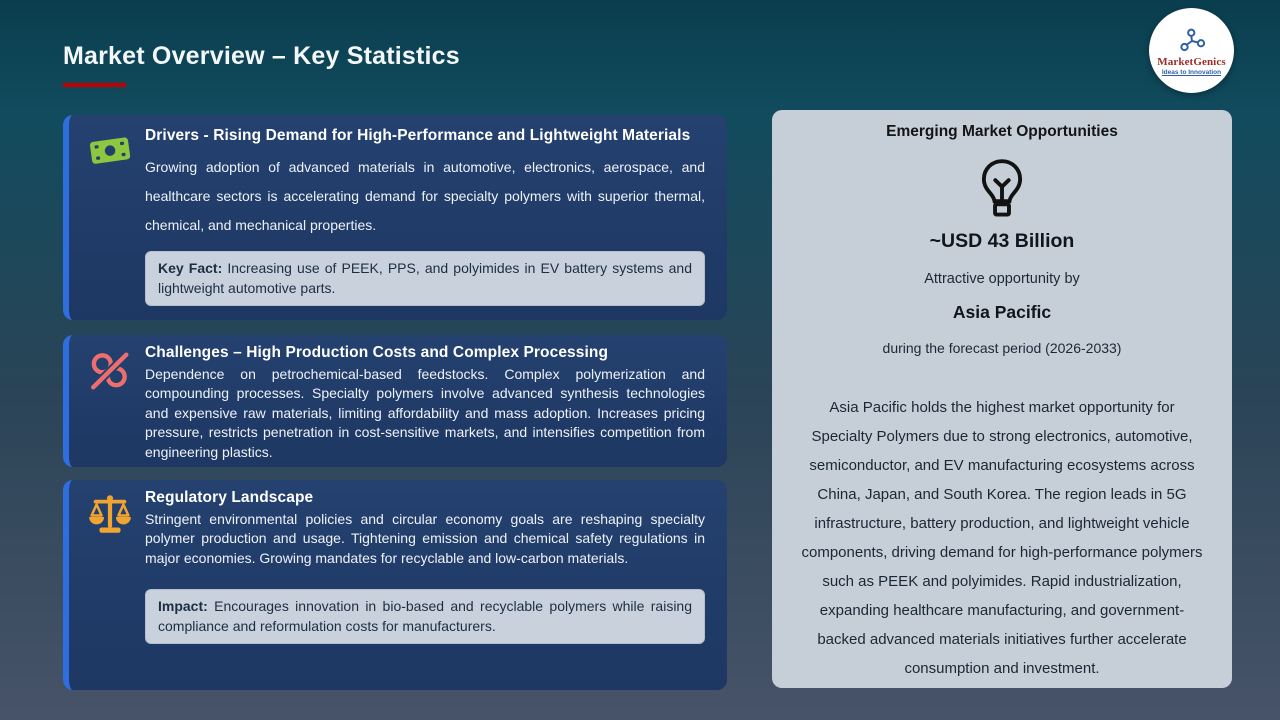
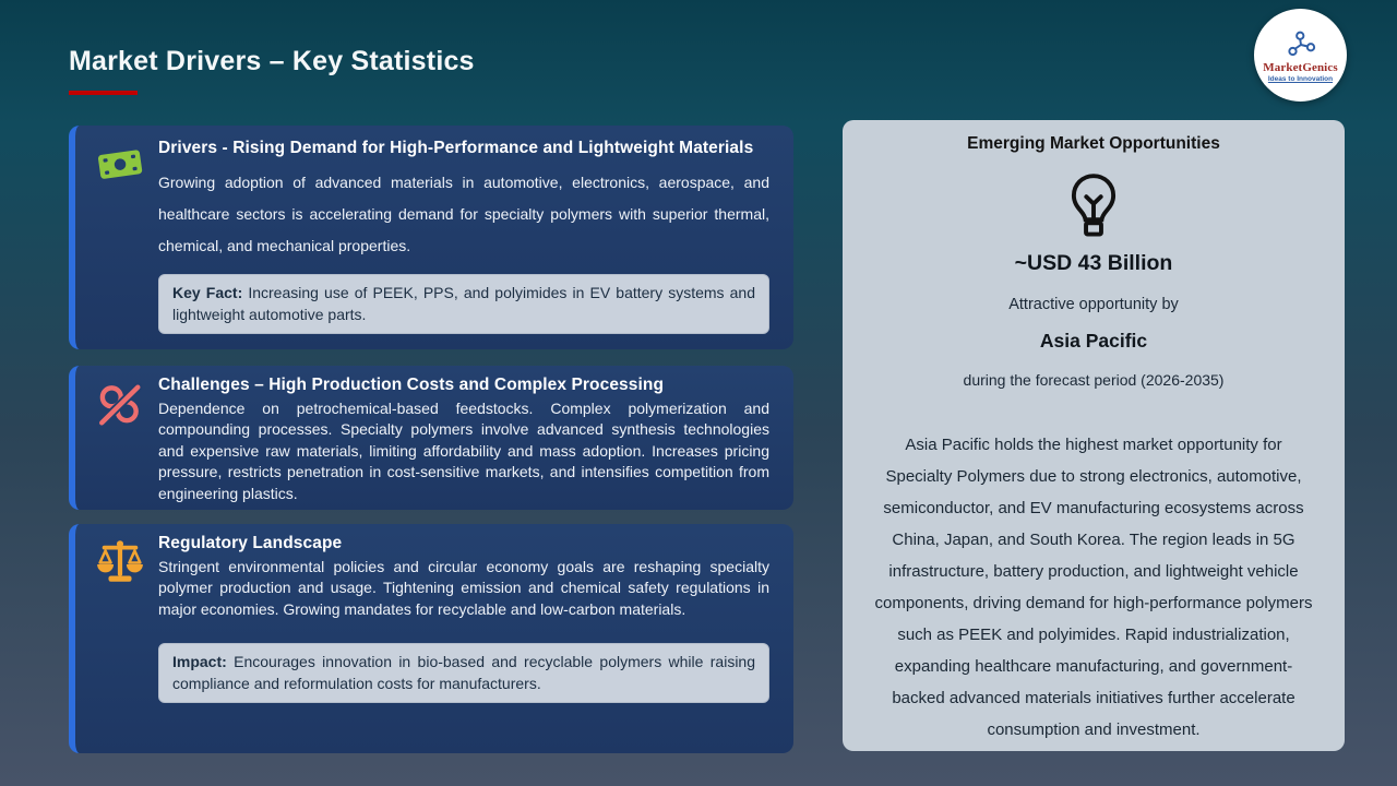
- Market Overview – Key Statistics
+ Market Drivers – Key Statistics
  MarketGenics
  Drivers - Rising Demand for High-Performance and Lightweight Materials
  Growing adoption of advanced materials in automotive, electronics, aerospace, and healthcare sectors is accelerating demand for specialty polymers with superior thermal, chemical, and mechanical properties.
  Key Fact: Increasing use of PEEK, PPS, and polyimides in EV battery systems and lightweight automotive parts.
  Challenges – High Production Costs and Complex Processing
  Dependence on petrochemical-based feedstocks. Complex polymerization and compounding processes. Specialty polymers involve advanced synthesis technologies and expensive raw materials, limiting affordability and mass adoption. Increases pricing pressure, restricts penetration in cost-sensitive markets, and intensifies competition from engineering plastics.
  Regulatory Landscape
  Stringent environmental policies and circular economy goals are reshaping specialty polymer production and usage. Tightening emission and chemical safety regulations in major economies. Growing mandates for recyclable and low-carbon materials.
  Impact: Encourages innovation in bio-based and recyclable polymers while raising compliance and reformulation costs for manufacturers.
  Emerging Market Opportunities
  ~USD 43 Billion
  Attractive opportunity by
  Asia Pacific
- during the forecast period (2026-2033)
+ during the forecast period (2026-2035)
  Asia Pacific holds the highest market opportunity for Specialty Polymers due to strong electronics, automotive, semiconductor, and EV manufacturing ecosystems across China, Japan, and South Korea. The region leads in 5G infrastructure, battery production, and lightweight vehicle components, driving demand for high-performance polymers such as PEEK and polyimides. Rapid industrialization, expanding healthcare manufacturing, and government-backed advanced materials initiatives further accelerate consumption and investment.
